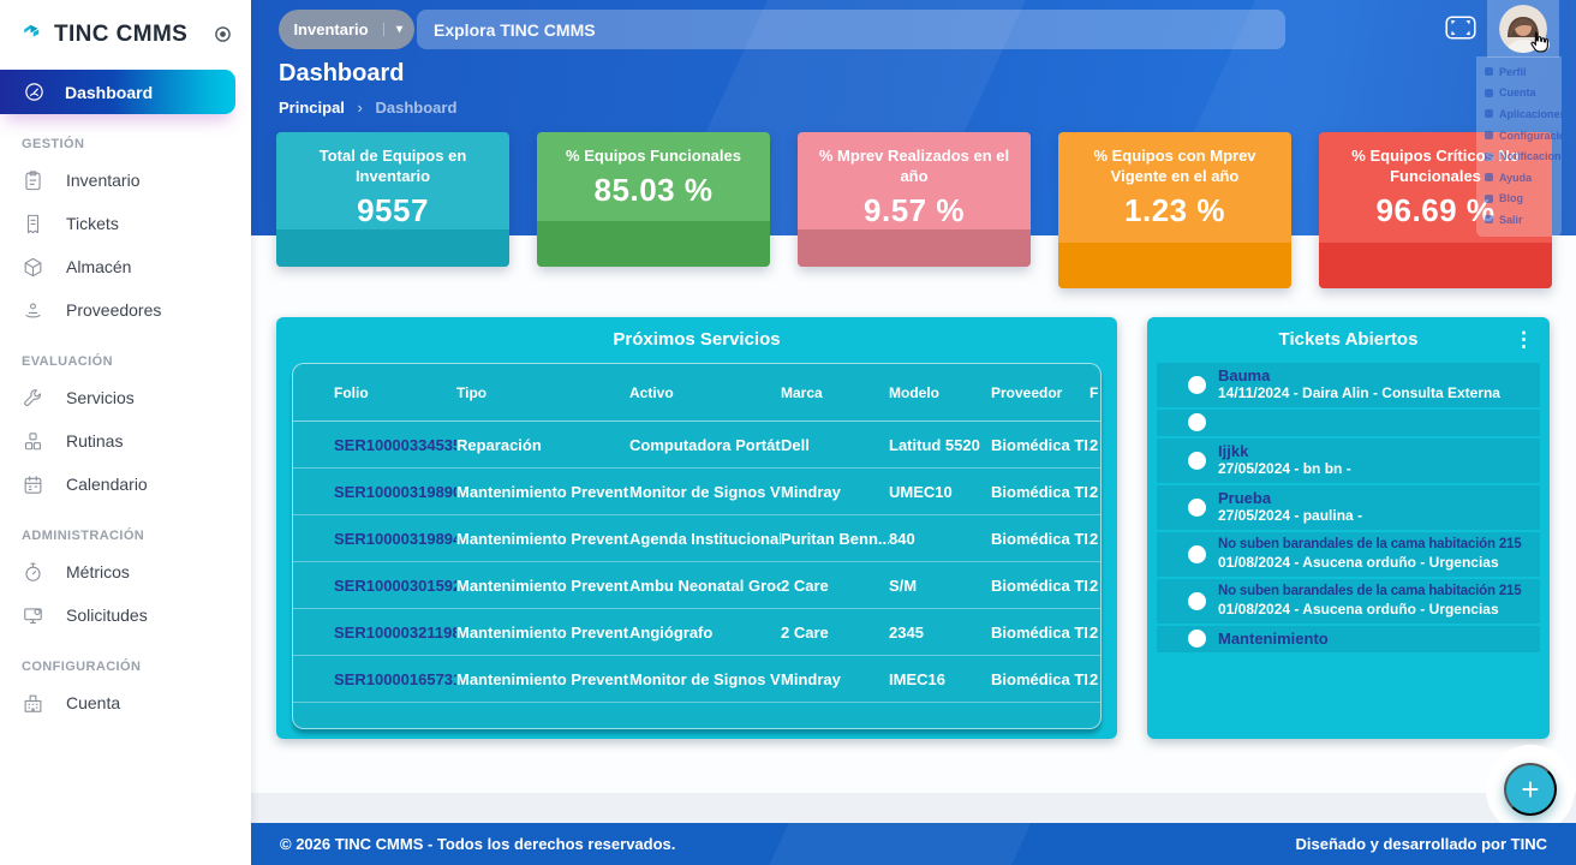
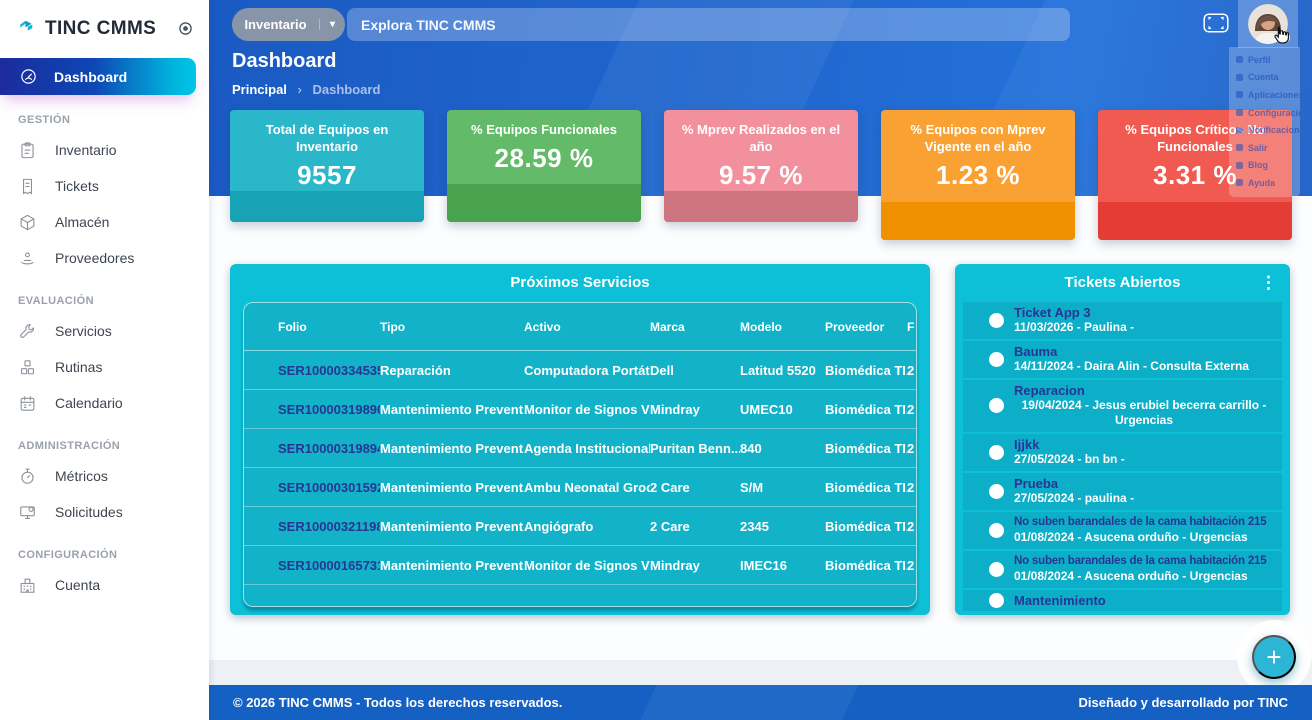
  TINC CMMS
  Dashboard
  GESTIÓN
  Inventario
  Tickets
  Almacén
  Proveedores
  EVALUACIÓN
  Servicios
  Rutinas
  Calendario
  ADMINISTRACIÓN
  Métricos
  Solicitudes
  CONFIGURACIÓN
  Cuenta
  Inventario
  Explora TINC CMMS
  Dashboard
  Principal › Dashboard
  Perfil
  Cuenta
  Aplicacione
  Configuraci
  Notificacion
- Ayuda
+ Salir
  Blog
- Salir
+ Ayuda
  Total de Equipos en Inventario
  9557
  % Equipos Funcionales
- 85.03 %
+ 28.59 %
  % Mprev Realizados en el año
  9.57 %
  % Equipos con Mprev Vigente en el año
  1.23 %
  % Equipos Críticos No Funcionales
- 96.69 %
+ 3.31 %
  Próximos Servicios
  Folio
  Tipo
  Activo
  Marca
  Modelo
  Proveedor
  F
  SER1000033453
  Reparación
  Computadora Portát
  Dell
  Latitud 5520
  Biomédica TI
  2
  SER1000031989
  Mantenimiento Prevent
  Mindray
  UMEC10
  Biomédica TI
  2
  SER1000031989
  Mantenimiento Prevent
  Agenda Instituciona
  Puritan Benn...
  840
  Biomédica TI
  2
  SER1000030159
  Mantenimiento Prevent
  Ambu Neonatal Gro
  2 Care
  S/M
  Biomédica TI
  2
  SER10000321198
  Mantenimiento Prevent
  Angiógrafo
  2 Care
  2345
  Biomédica TI
  2
  SER1000016573
  Mantenimiento Prevent
  Mindray
  IMEC16
  Biomédica TI
  2
  Tickets Abiertos
+ Ticket App 3
+ 11/03/2026 - Paulina -
  Bauma
  14/11/2024 - Daira Alin - Consulta Externa
+ Reparacion
+ 19/04/2024 - Jesus erubiel becerra carrillo - Urgencias
  Ijjkk
  27/05/2024 - bn bn -
  Prueba
  27/05/2024 - paulina -
  No suben barandales de la cama habitación 215
  01/08/2024 - Asucena orduño - Urgencias
  No suben barandales de la cama habitación 215
  01/08/2024 - Asucena orduño - Urgencias
  Mantenimiento
  +
  © 2026 TINC CMMS - Todos los derechos reservados.
  Diseñado y desarrollado por TINC
